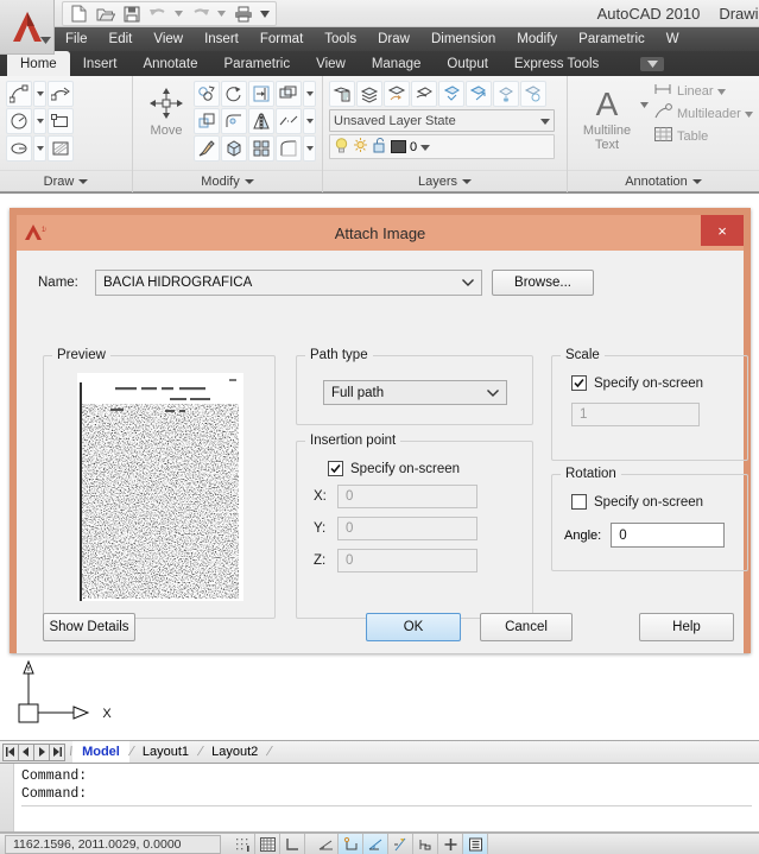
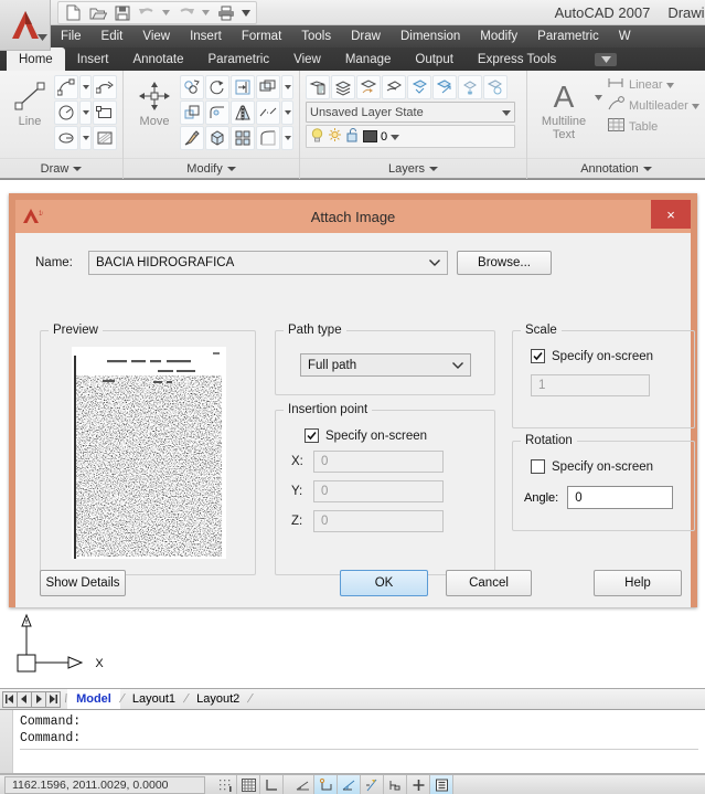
- AutoCAD 2010
+ AutoCAD 2007
  Drawi
  File
  Edit
  View
  Insert
  Format
  Tools
  Draw
  Dimension
  Modify
  Parametric
  W
  Home
  Insert
  Annotate
  Parametric
  View
  Manage
  Output
  Express Tools
+ Line
  Draw
  Move
  Modify
  Unsaved Layer State
  0
  Layers
  A
  Multiline
  Text
  Linear
  Multileader
  Table
  Annotation
  X
  Attach Image
  ×
  Name:
  BACIA HIDROGRÁFICA
  Browse...
  Preview
  Path type
  Full path
  Insertion point
  Specify on-screen
  X:
  0
  Y:
  0
  Z:
  0
  Scale
  Specify on-screen
  1
  Rotation
  Specify on-screen
  Angle:
  0
  Show Details
  OK
  Cancel
  Help
  Model
  Layout1
  Layout2
  Command:
  Command:
  1162.1596, 2011.0029, 0.0000
